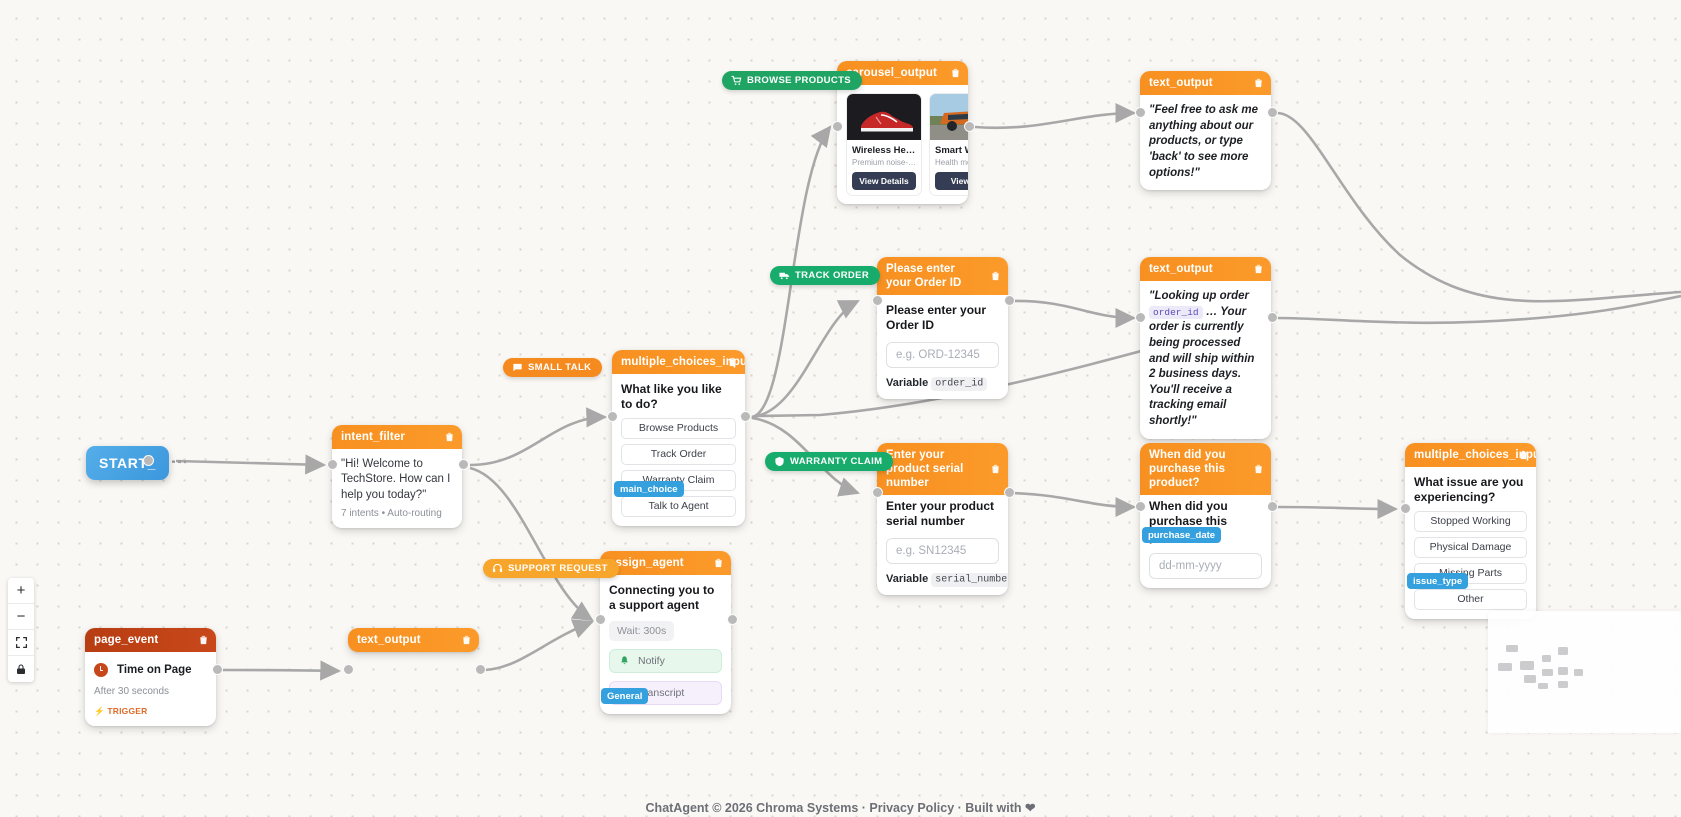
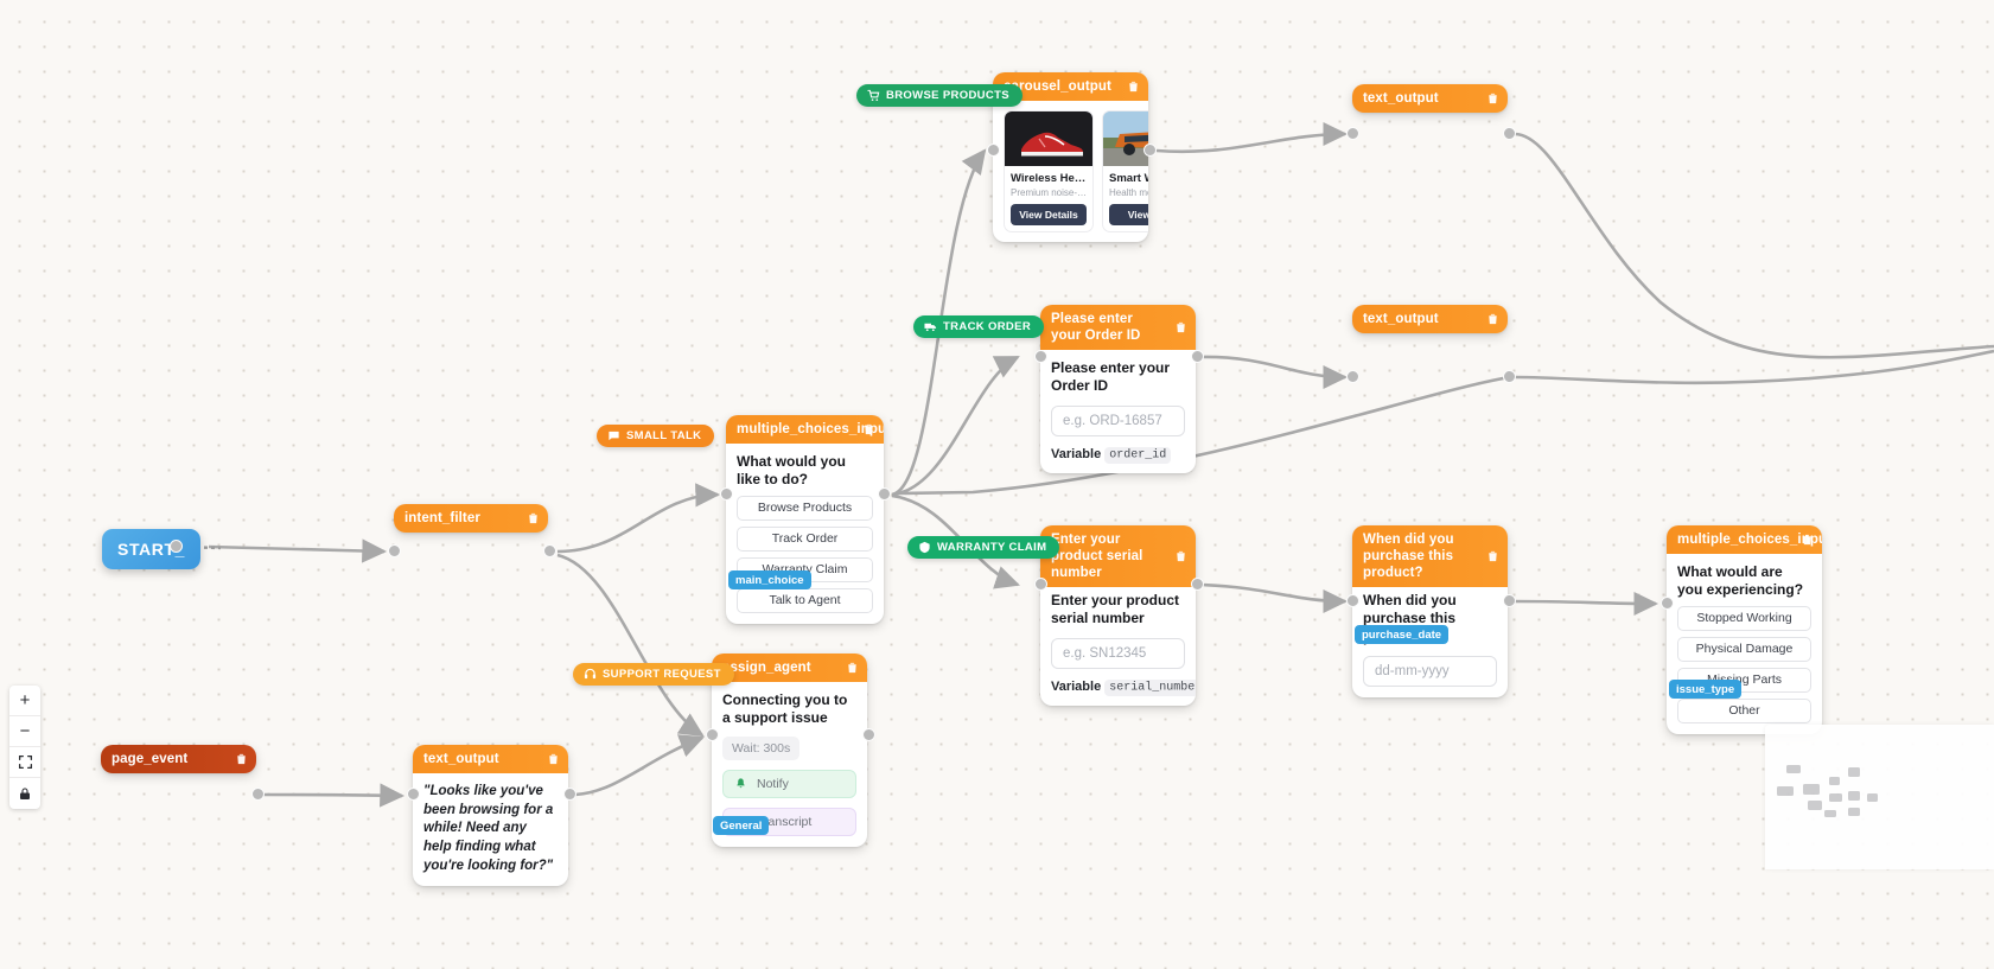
  intent_filter
- "Hi! Welcome to TechStore. How can I help you today?"
- 7 intents • Auto-routing
  multiple_choices_inpu
- What like you like to do?
+ What would you like to do?
  Browse Products
  Track Order
  Talk to Agent
  main_choice
  rousel_output
  Wireless Hea…
  Premium noise-…
  View Details
  Smart
  Health m
  text_output
- "Feel free to ask me anything about our products, or type 'back' to see more options!"
  Please enter your Order ID
  Please enter your Order ID
- e.g. ORD-12345
+ e.g. ORD-16857
  Variable order_id
  text_output
- "Looking up order order_id … Your order is currently being processed and will ship within 2 business days. You'll receive a tracking email shortly!"
  nter your product serial number
  Enter your product serial number
  e.g. SN12345
  Variable serial_numbe
  When did you purchase this product?
  When did you purchase this
  dd-mm-yyyy
  purchase_date
  multiple_choices_ip
- What issue are you experiencing?
+ What would are you experiencing?
  Stopped Working
  Physical Damage
  Other
  issue_type
  ssign_agent
- Connecting you to a support agent
+ Connecting you to a support issue
  Wait: 300s
  Notify
  anscript
  General
  page_event
- Time on Page
- After 30 seconds
- ⚡ TRIGGER
  text_output
+ "Looks like you've been browsing for a while! Need any help finding what you're looking for?"
  BROWSE PRODUCTS
  TRACK ORDER
  SMALL TALK
  WARRANTY CLAIM
  SUPPORT REQUEST
  +
  −
- ChatAgent © 2026 Chroma Systems · Privacy Policy · Built with ❤
